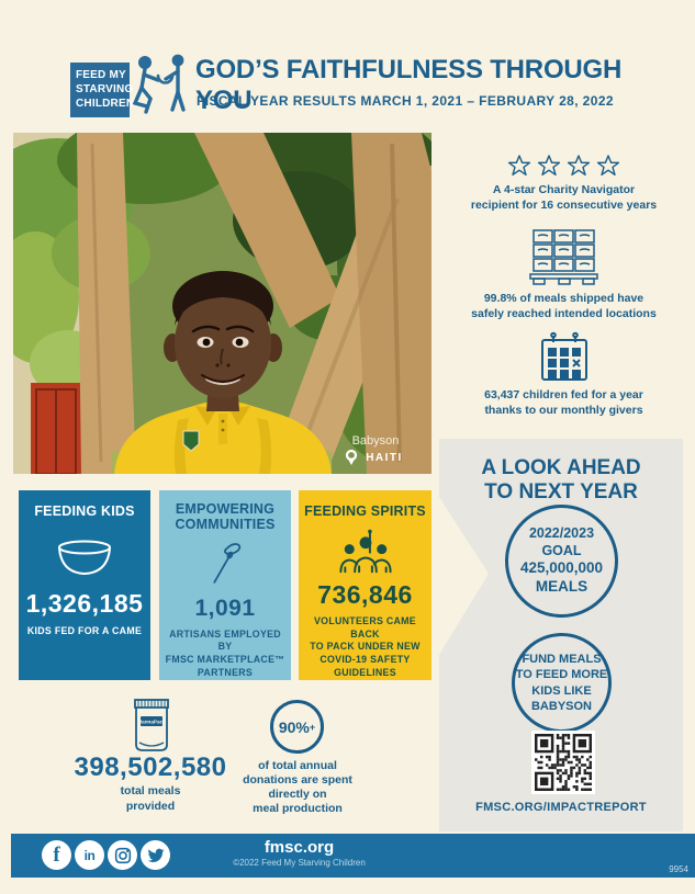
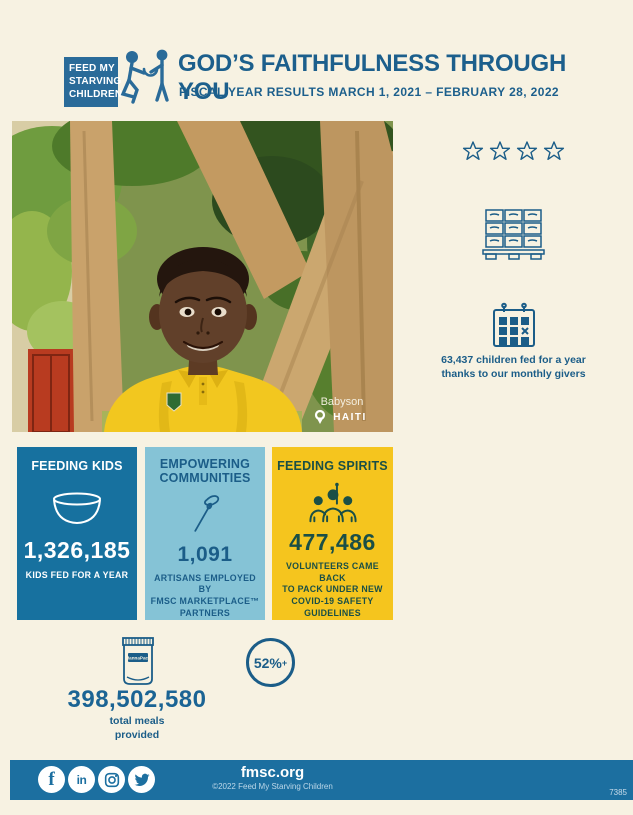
  FEED MY
  STARVING
  CHILDRE
  GOD’S FAITHFULNESS THROUGH YOU
  FISCAL YEAR RESULTS MARCH 1, 2021 – FEBRUARY 28, 2022
  Babyson
  HAITI
- A 4-star Charity Navigator
- recipient for 16 consecutive years
- 99.8% of meals shipped have
- safely reached intended locations
  63,437 children fed for a year
  thanks to our monthly givers
- A LOOK AHEAD
- TO NEXT YEAR
- 2022/2023
- GOAL
- 425,000,000
- MEALS
- FUND MEALS
- TO FEED MORE
- KIDS LIKE
- BABYSON
- FMSC.ORG/IMPACTREPORT
  FEEDING KIDS
  1,326,185
- KIDS FED FOR A CAME
+ KIDS FED FOR A YEAR
  EMPOWERING
  COMMUNITIES
  1,091
  ARTISANS EMPLOYED BY
  FMSC MARKETPLACE™
  PARTNERS
  FEEDING SPIRITS
- 736,846
+ 477,486
  VOLUNTEERS CAME BACK
  TO PACK UNDER NEW
  COVID-19 SAFETY
  GUIDELINES
  398,502,580
  total meals
  provided
- 90%
+ 52%
  +
- of total annual
- donations are spent
- directly on
- meal production
  f
  in
  fmsc.org
  ©2022 Feed My Starving Children
- 9954
+ 7385
